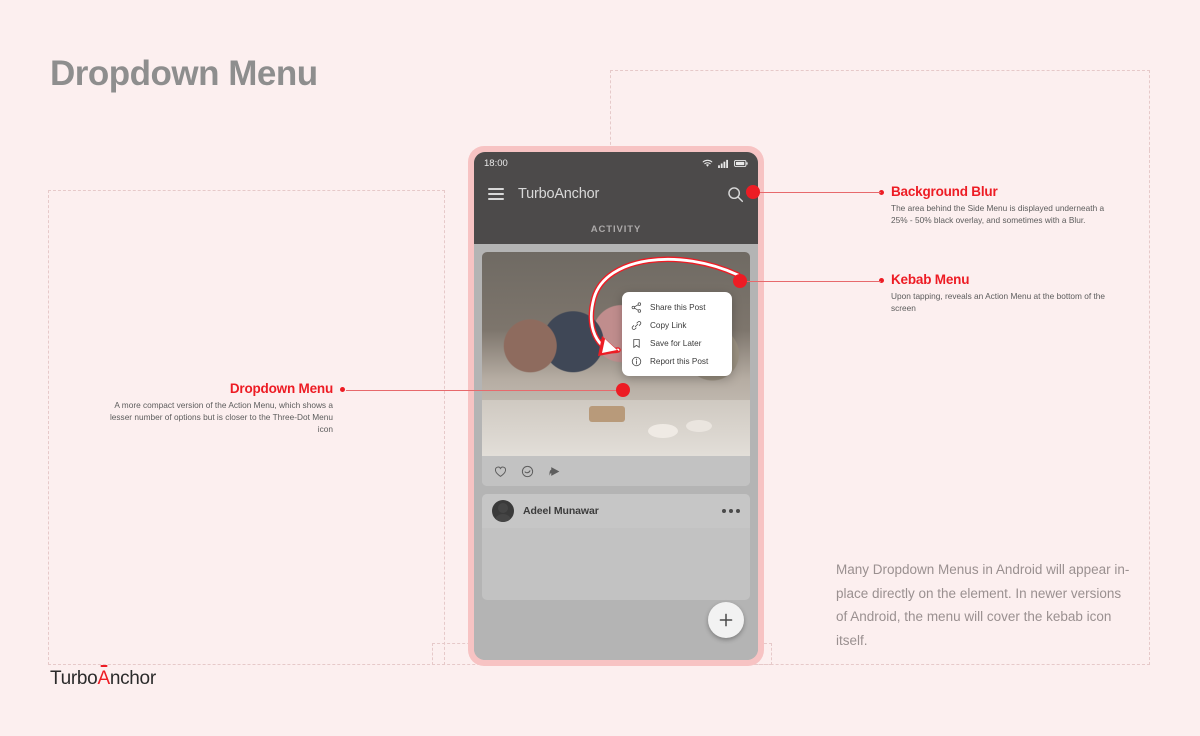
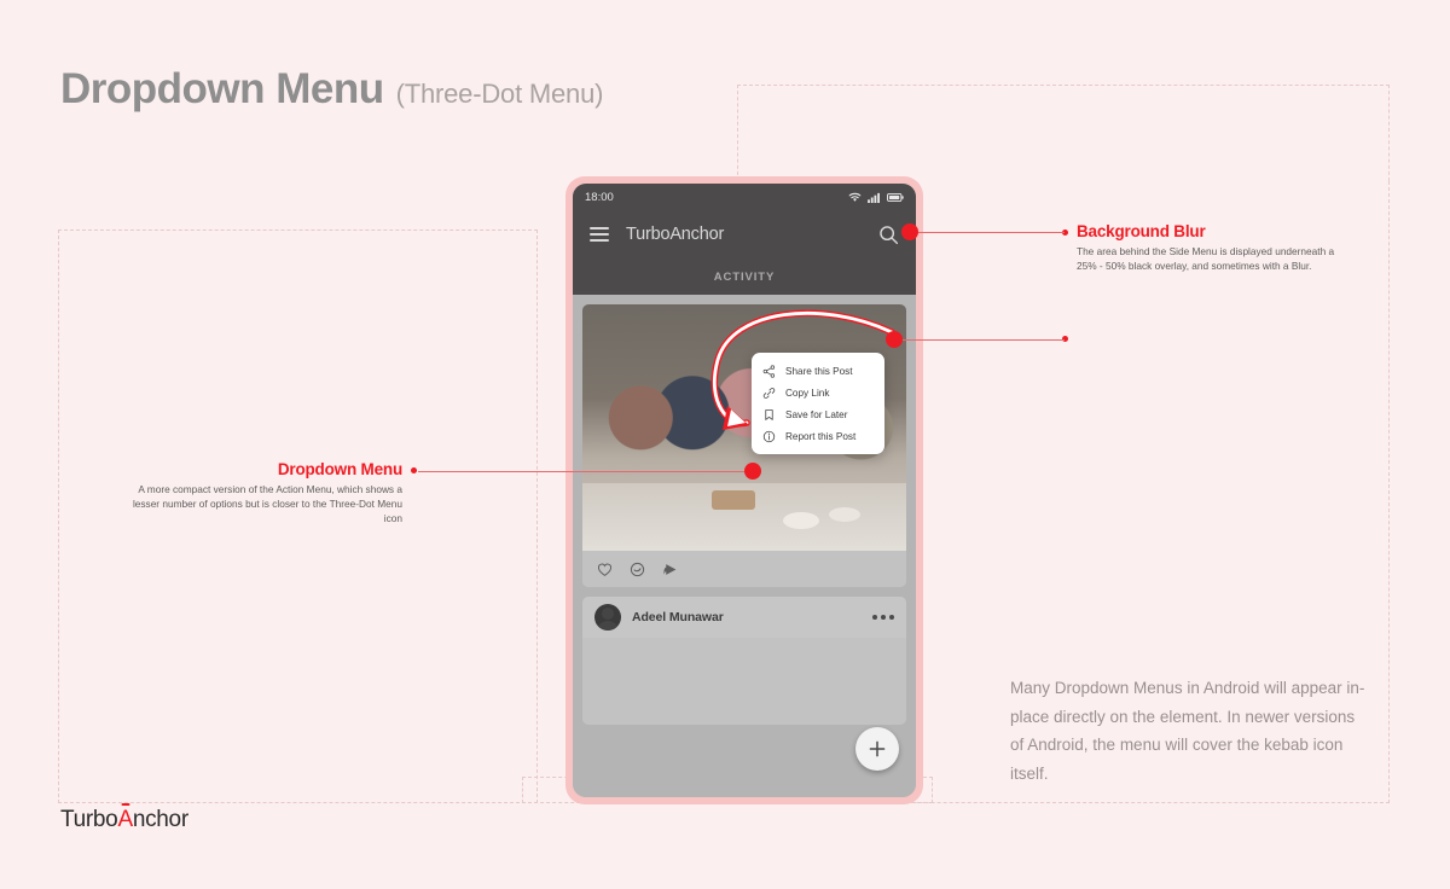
  Dropdown Menu
+ (Three-Dot Menu)
  TurboAnchor
  18:00
  TurboAnchor
  ACTIVITY
  Adeel Munawar
  Share this Post
  Copy Link
  Save for Later
  Report this Post
  Background Blur
  The area behind the Side Menu is displayed underneath a 25% - 50% black overlay, and sometimes with a Blur.
- Kebab Menu
- Upon tapping, reveals an Action Menu at the bottom of the screen
  Dropdown Menu
  A more compact version of the Action Menu, which shows a lesser number of options but is closer to the Three-Dot Menu icon
  Many Dropdown Menus in Android will appear in-place directly on the element. In newer versions of Android, the menu will cover the kebab icon itself.
